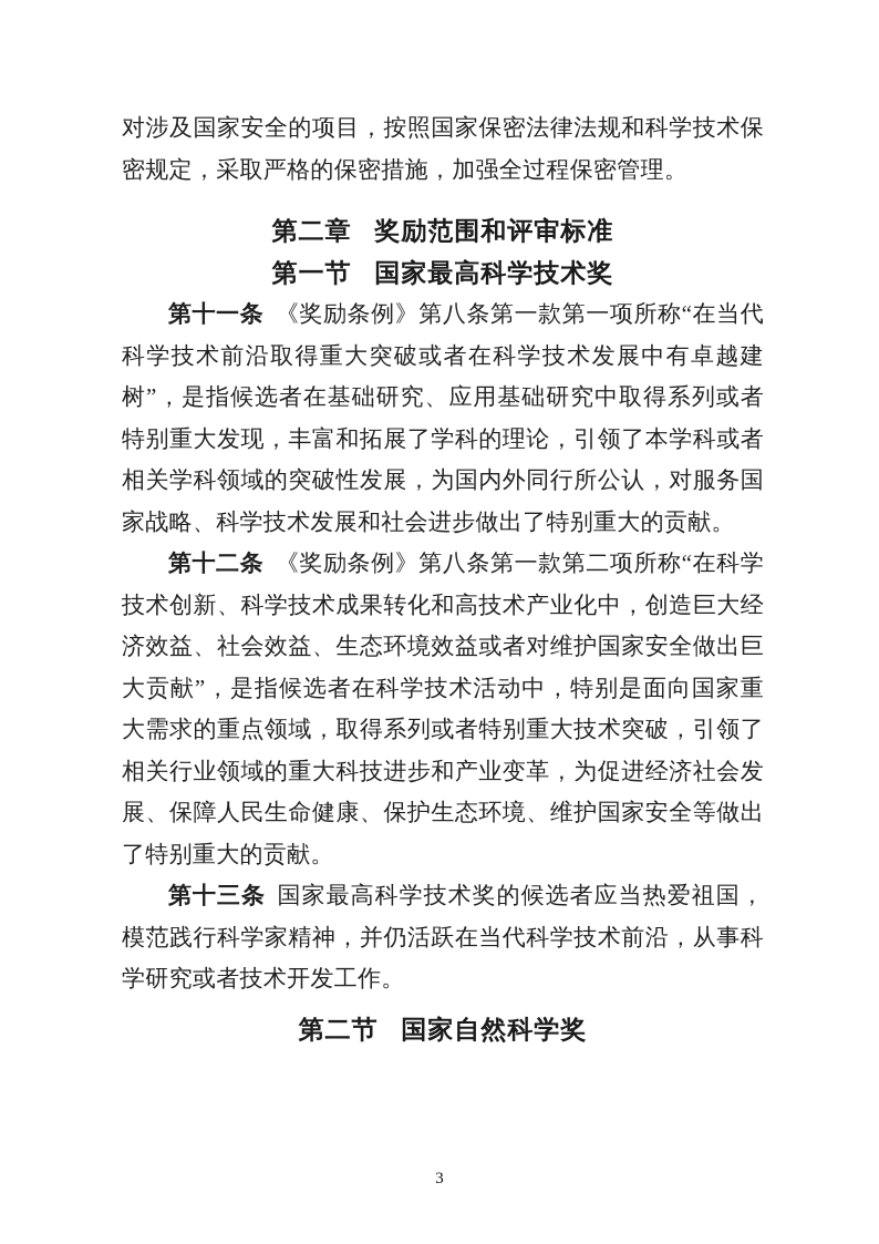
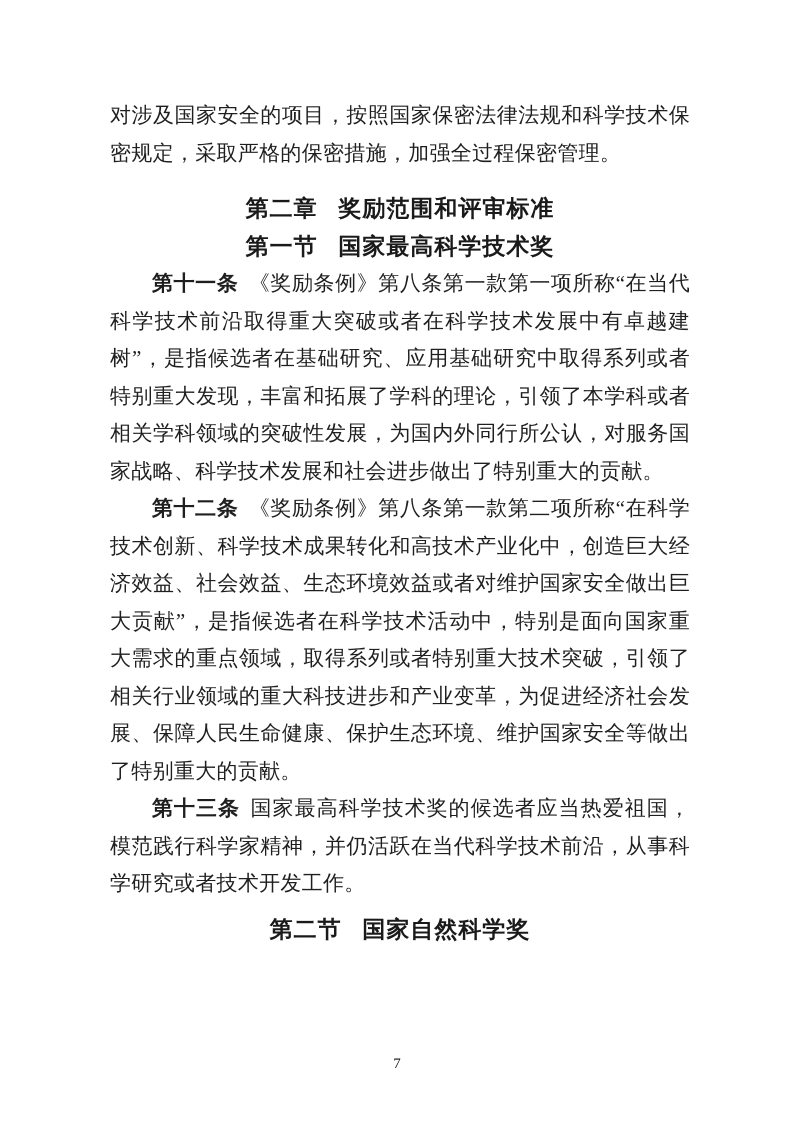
  对涉及国家安全的项目，按照国家保密法律法规和科学技术保密规定，采取严格的保密措施，加强全过程保密管理。
  第二章 奖励范围和评审标准
  第一节 国家最高科学技术奖
  第十一条 《奖励条例》第八条第一款第一项所称“在当代科学技术前沿取得重大突破或者在科学技术发展中有卓越建树”，是指候选者在基础研究、应用基础研究中取得系列或者特别重大发现，丰富和拓展了学科的理论，引领了本学科或者相关学科领域的突破性发展，为国内外同行所公认，对服务国家战略、科学技术发展和社会进步做出了特别重大的贡献。
  第十二条 《奖励条例》第八条第一款第二项所称“在科学技术创新、科学技术成果转化和高技术产业化中，创造巨大经济效益、社会效益、生态环境效益或者对维护国家安全做出巨大贡献”，是指候选者在科学技术活动中，特别是面向国家重大需求的重点领域，取得系列或者特别重大技术突破，引领了相关行业领域的重大科技进步和产业变革，为促进经济社会发展、保障人民生命健康、保护生态环境、维护国家安全等做出了特别重大的贡献。
  第十三条 国家最高科学技术奖的候选者应当热爱祖国，模范践行科学家精神，并仍活跃在当代科学技术前沿，从事科学研究或者技术开发工作。
  第二节 国家自然科学奖
- 3
+ 7
